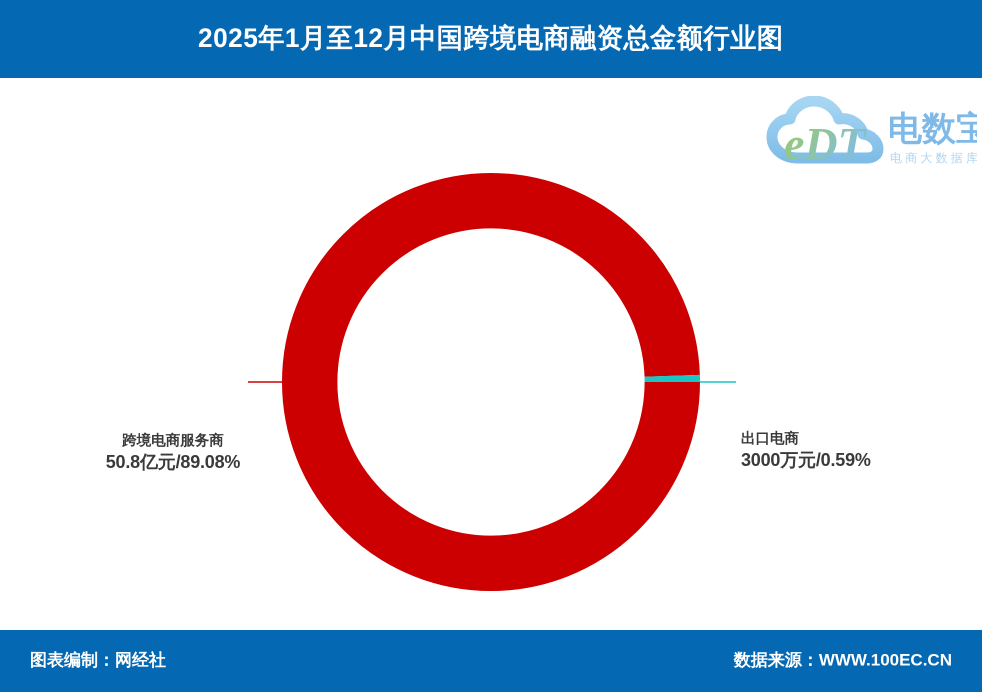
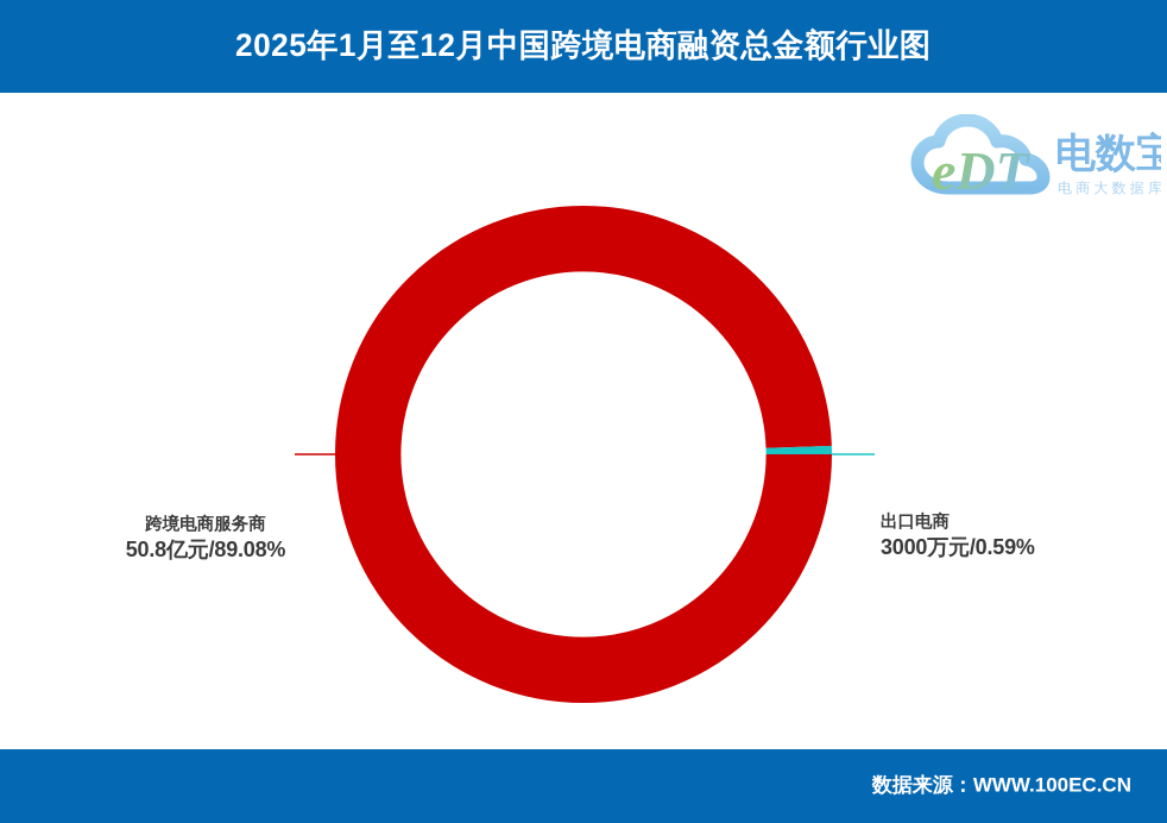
  2025年1月至12月中国跨境电商融资总金额行业图
  eDT
  电数宝
  电商大数据库
  跨境电商服务商
  50.8亿元/89.08%
  出口电商
  3000万元/0.59%
- 图表编制：网经社
  数据来源：WWW.100EC.CN
